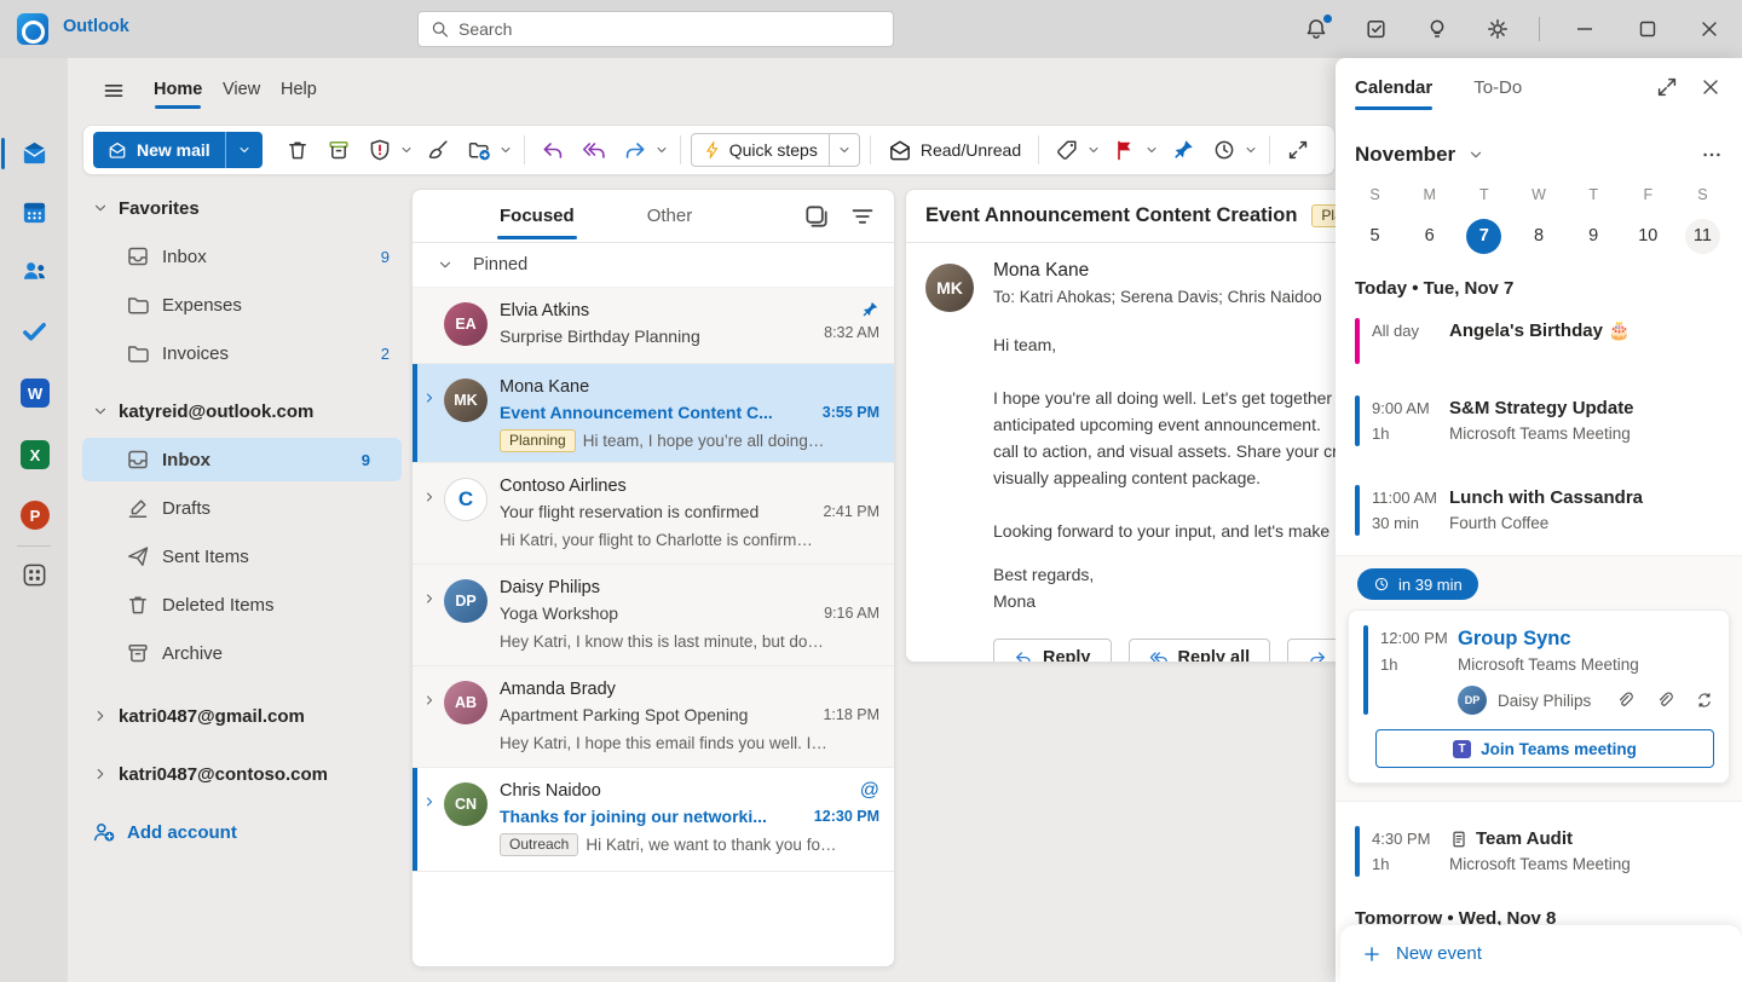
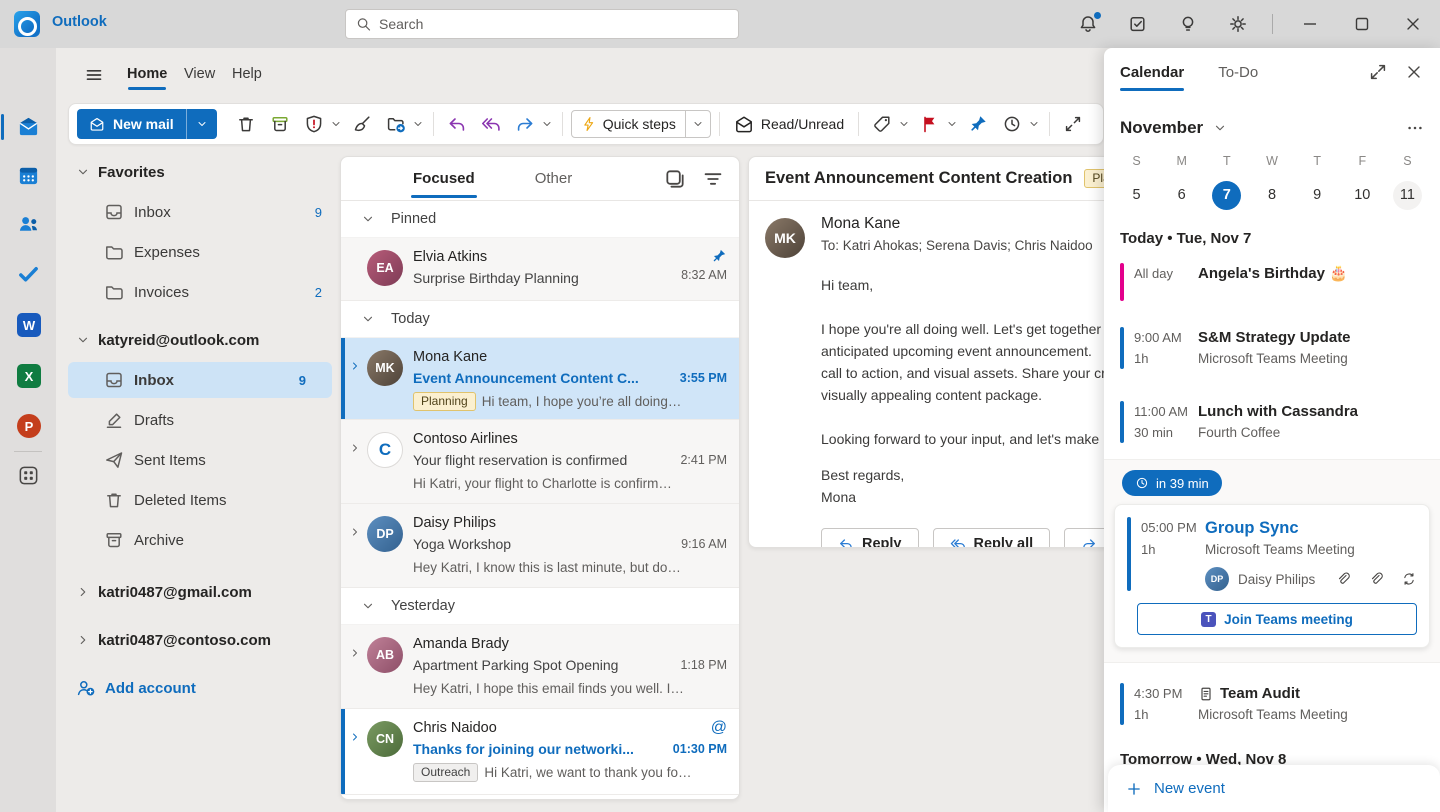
  Outlook
  Search
  W
  X
  P
  Home
  View
  Help
  New mail
  Quick steps
  Read/Unread
  Favorites
  Inbox
  9
  Expenses
  Invoices
  2
  katyreid@outlook.com
  Inbox
  9
  Drafts
  Sent Items
  Deleted Items
  Archive
  katri0487@gmail.com
  katri0487@contoso.com
  Add account
  Focused
  Other
  Pinned
  EA
  Elvia Atkins
  Surprise Birthday Planning
  8:32 AM
+ Today
  MK
  Mona Kane
  Event Announcement Content C...
  3:55 PM
  Planning
  Hi team, I hope you’re all doing…
  C
  Contoso Airlines
  Your flight reservation is confirmed
  2:41 PM
  Hi Katri, your flight to Charlotte is confirm…
  DP
  Daisy Philips
  Yoga Workshop
  9:16 AM
  Hey Katri, I know this is last minute, but do…
+ Yesterday
  AB
  Amanda Brady
  Apartment Parking Spot Opening
  1:18 PM
  Hey Katri, I hope this email finds you well. I…
  CN
  Chris Naidoo
  @
  Thanks for joining our networki...
- 12:30 PM
+ 01:30 PM
  Outreach
  Hi Katri, we want to thank you fo…
  Event Announcement Content Creation
  MK
  Mona Kane
  To: Katri Ahokas; Serena Davis; Chris Naidoo
  Hi team,
  I hope you're all doing well. Let's get together
  anticipated upcoming event announcement.
  call to action, and visual assets. Share your c
  visually appealing content package.
  Looking forward to your input, and let's make
  Best regards,
  Mona
  Reply
  Reply all
  Calendar
  To-Do
  November
  S
  M
  T
  W
  T
  F
  S
  5
  6
  7
  8
  9
  10
  11
  Today • Tue, Nov 7
  All day
  Angela's Birthday 🎂
  9:00 AM
  1h
  S&M Strategy Update
  Microsoft Teams Meeting
  11:00 AM
  30 min
  Lunch with Cassandra
  Fourth Coffee
  in 39 min
- 12:00 PM
+ 05:00 PM
  1h
  Group Sync
  Microsoft Teams Meeting
  DP
  Daisy Philips
  Join Teams meeting
  4:30 PM
  1h
  Team Audit
  Microsoft Teams Meeting
  Tomorrow • Wed, Nov 8
  New event
